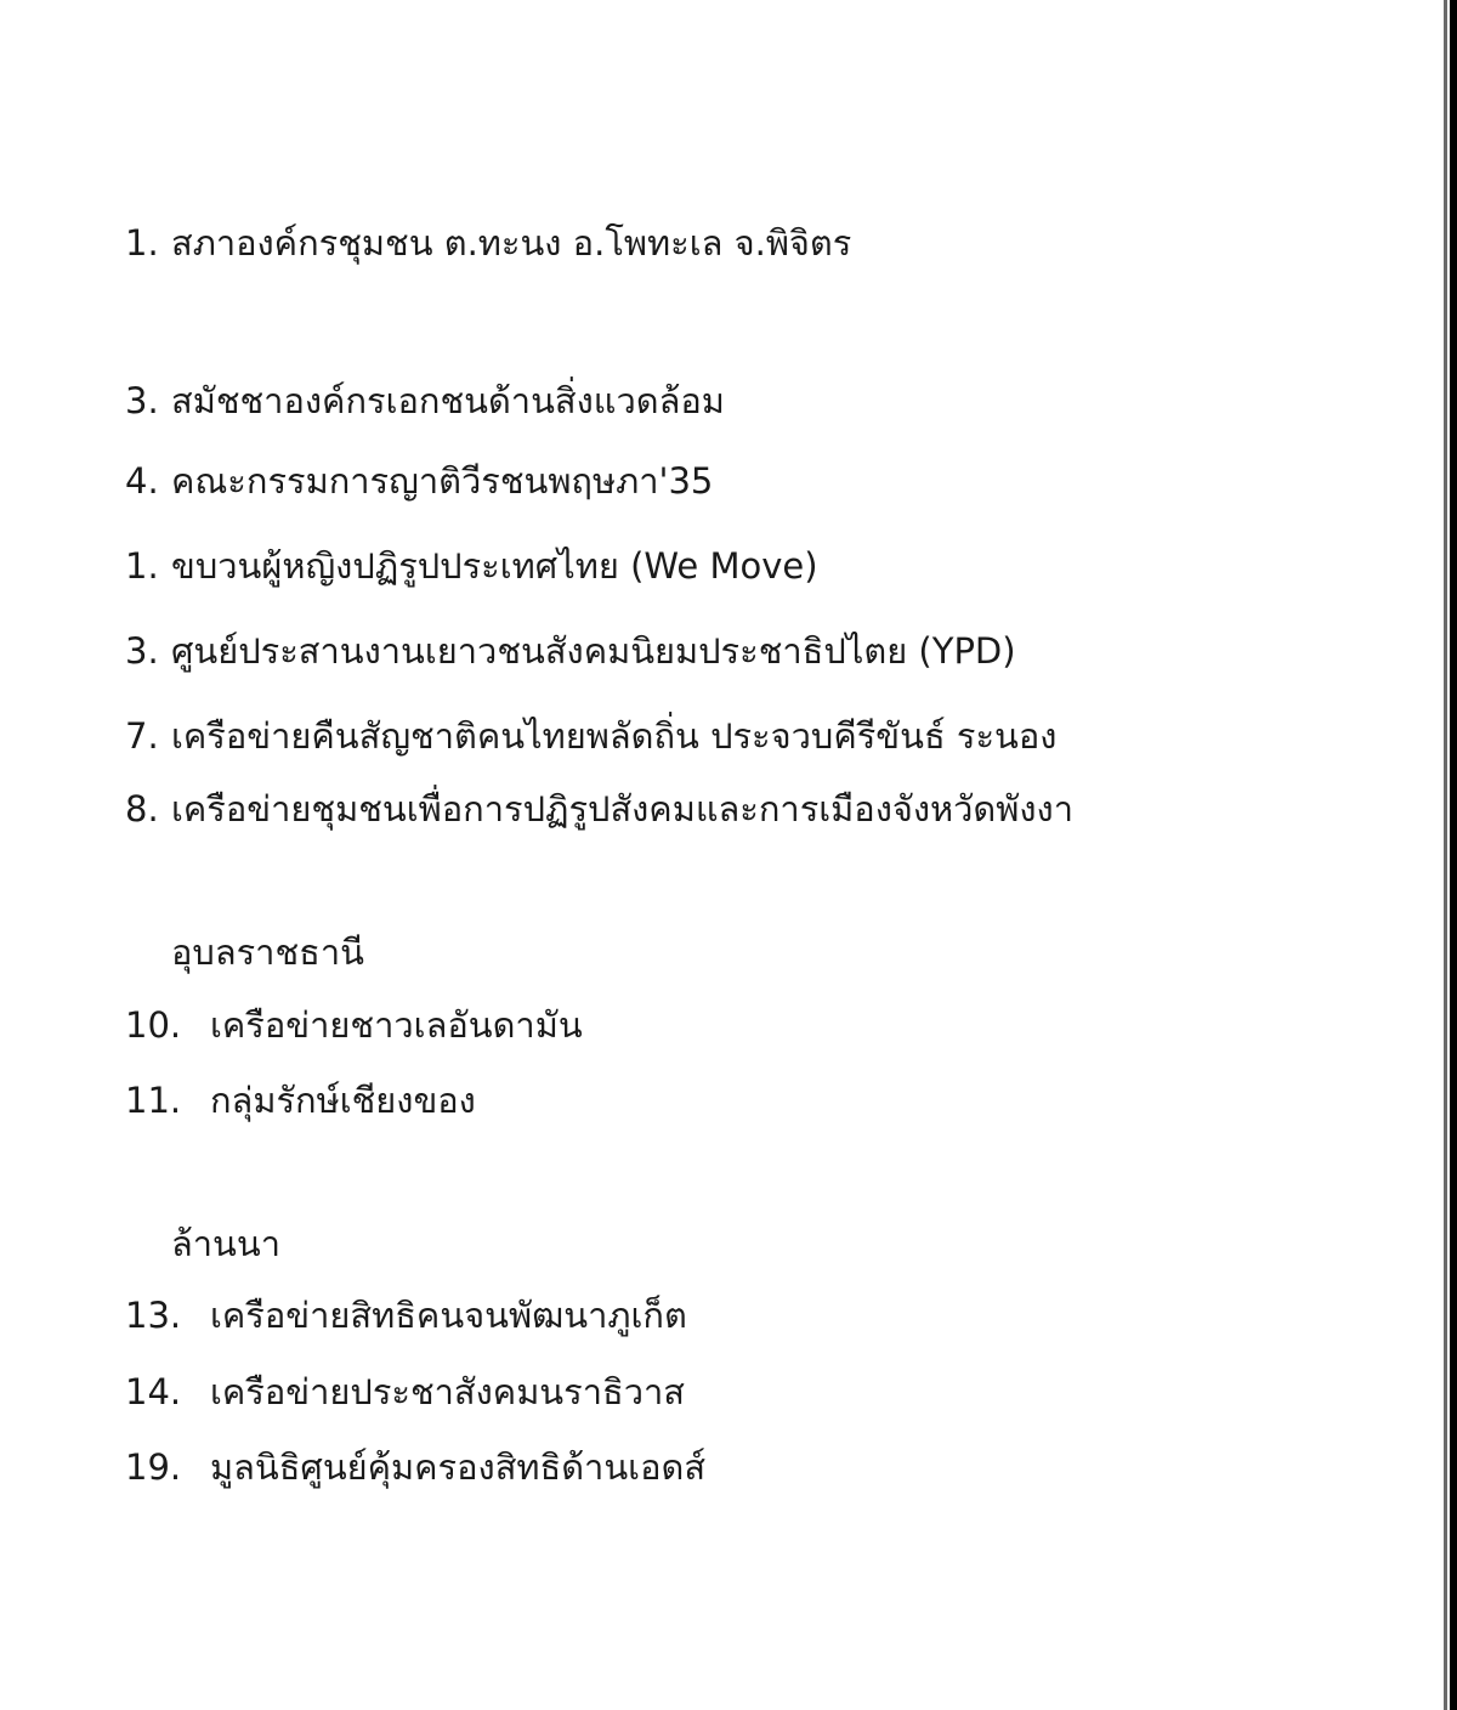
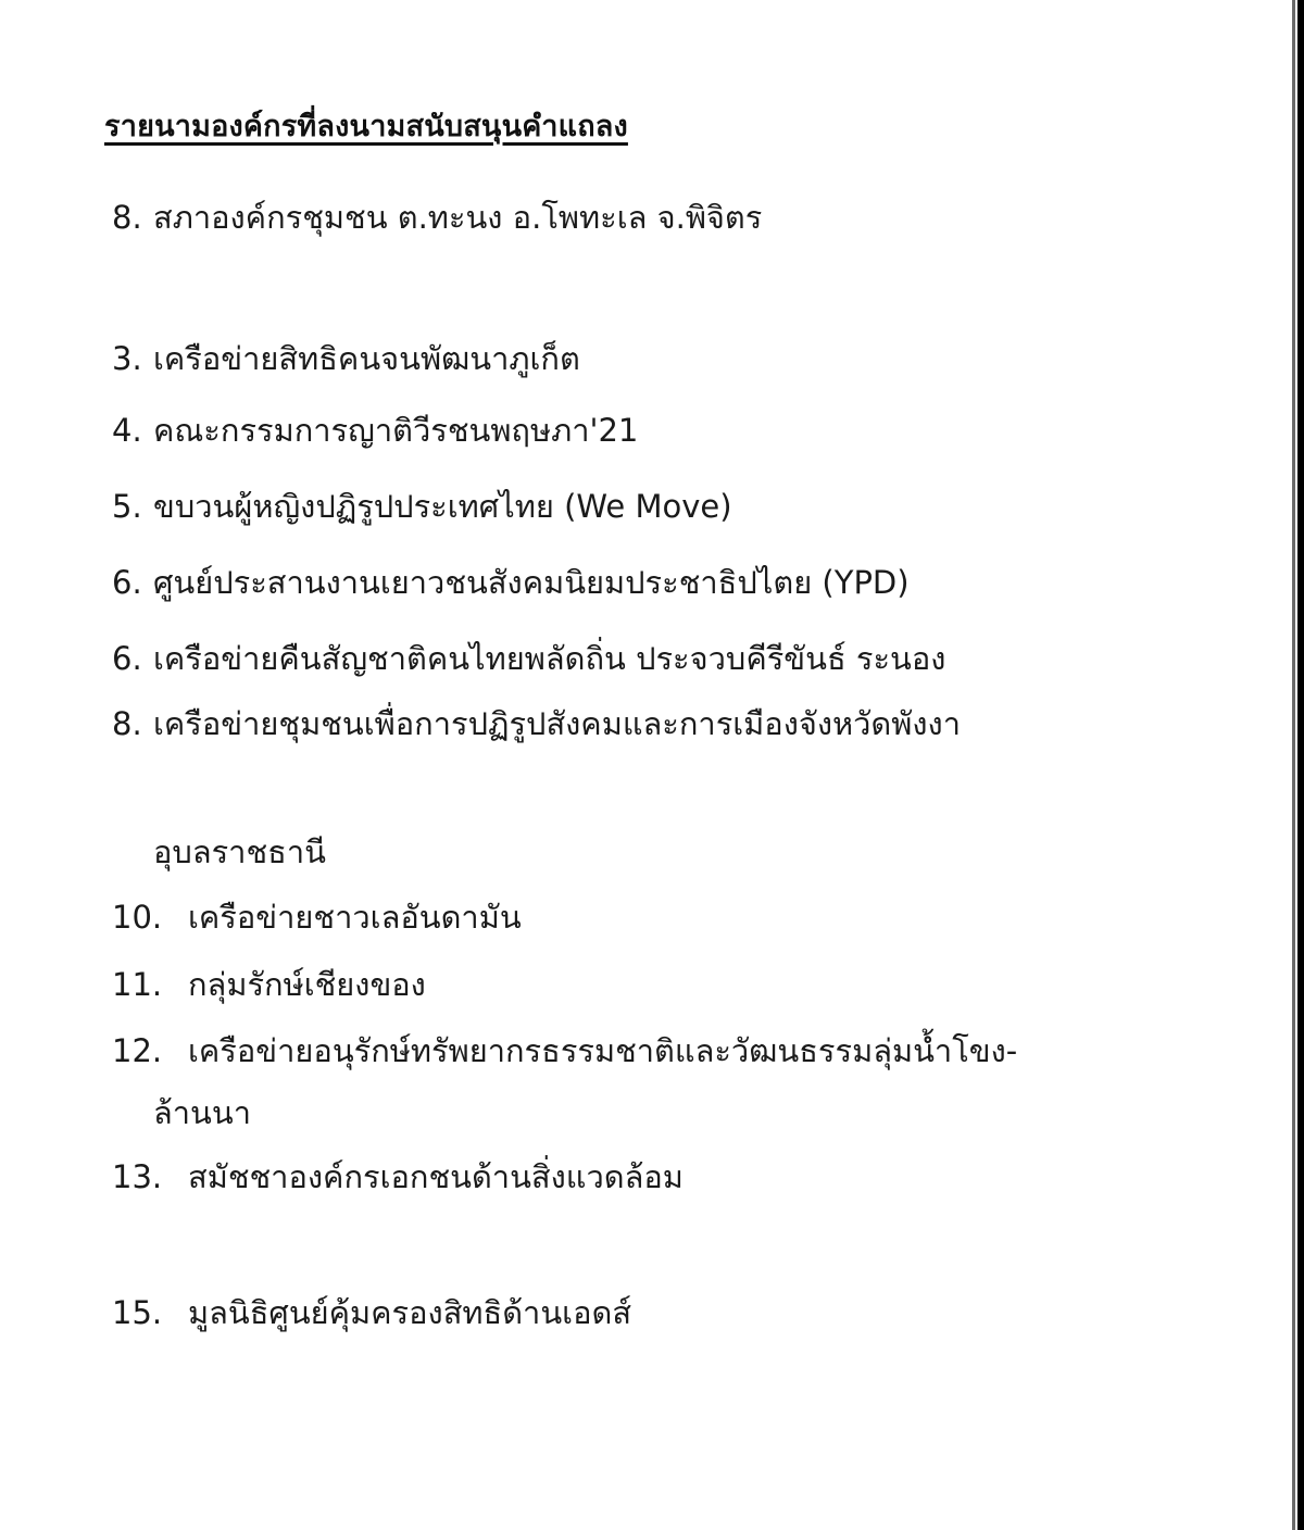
+ รายนามองค์กรที่ลงนามสนับสนุนคำแถลง
- 1. สภาองค์กรชุมชน ต.ทะนง อ.โพทะเล จ.พิจิตร
+ 8. สภาองค์กรชุมชน ต.ทะนง อ.โพทะเล จ.พิจิตร
- 3. สมัชชาองค์กรเอกชนด้านสิ่งแวดล้อม
+ 3. เครือข่ายสิทธิคนจนพัฒนาภูเก็ต
- 4. คณะกรรมการญาติวีรชนพฤษภา'35
+ 4. คณะกรรมการญาติวีรชนพฤษภา'21
- 1. ขบวนผู้หญิงปฏิรูปประเทศไทย (We Move)
+ 5. ขบวนผู้หญิงปฏิรูปประเทศไทย (We Move)
- 3. ศูนย์ประสานงานเยาวชนสังคมนิยมประชาธิปไตย (YPD)
+ 6. ศูนย์ประสานงานเยาวชนสังคมนิยมประชาธิปไตย (YPD)
- 7. เครือข่ายคืนสัญชาติคนไทยพลัดถิ่น ประจวบคีรีขันธ์ ระนอง
+ 6. เครือข่ายคืนสัญชาติคนไทยพลัดถิ่น ประจวบคีรีขันธ์ ระนอง
  8. เครือข่ายชุมชนเพื่อการปฏิรูปสังคมและการเมืองจังหวัดพังงา
  อุบลราชธานี
  10. เครือข่ายชาวเลอันดามัน
  11. กลุ่มรักษ์เชียงของ
+ 12. เครือข่ายอนุรักษ์ทรัพยากรธรรมชาติและวัฒนธรรมลุ่มน้ำโขง-
  ล้านนา
- 13. เครือข่ายสิทธิคนจนพัฒนาภูเก็ต
+ 13. สมัชชาองค์กรเอกชนด้านสิ่งแวดล้อม
- 14. เครือข่ายประชาสังคมนราธิวาส
- 19. มูลนิธิศูนย์คุ้มครองสิทธิด้านเอดส์
+ 15. มูลนิธิศูนย์คุ้มครองสิทธิด้านเอดส์
